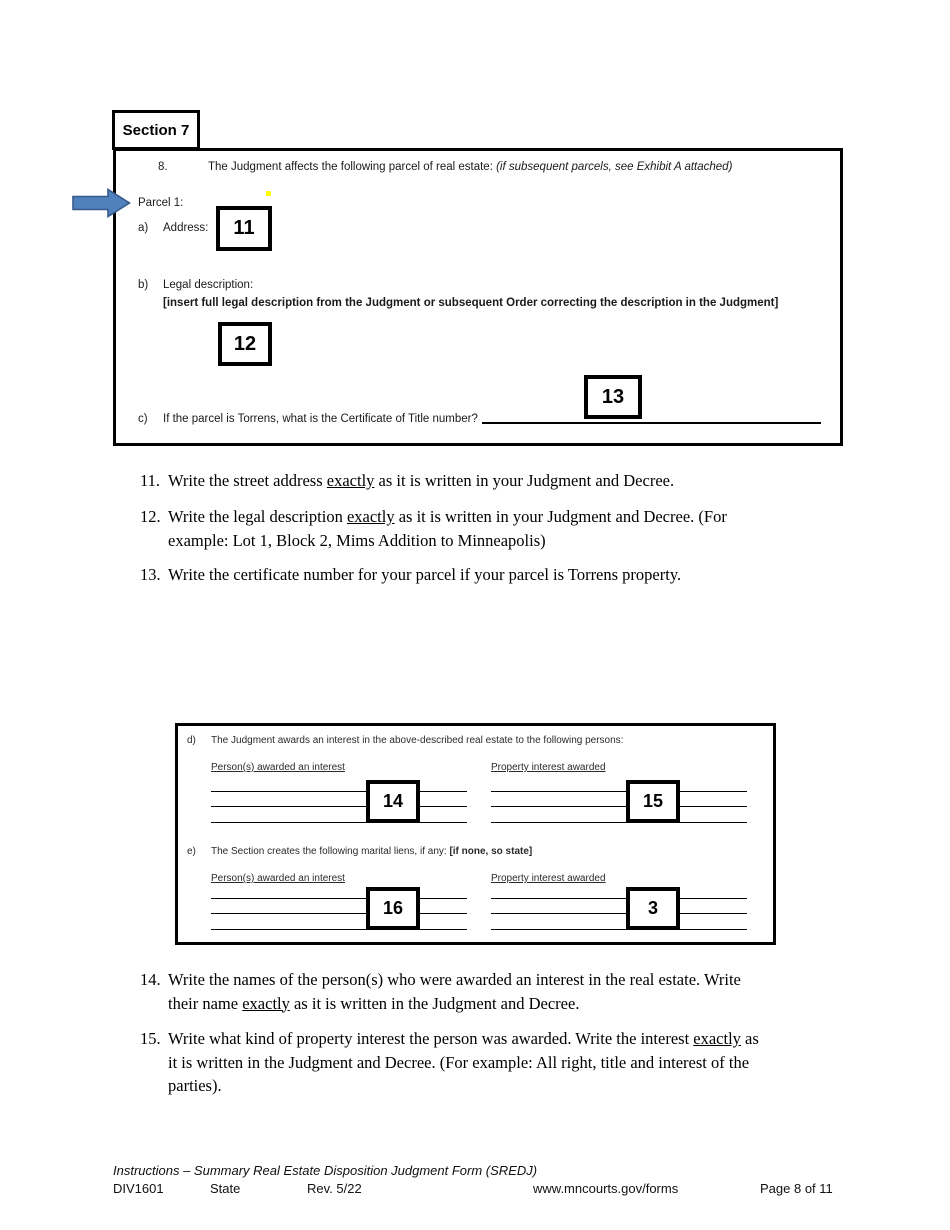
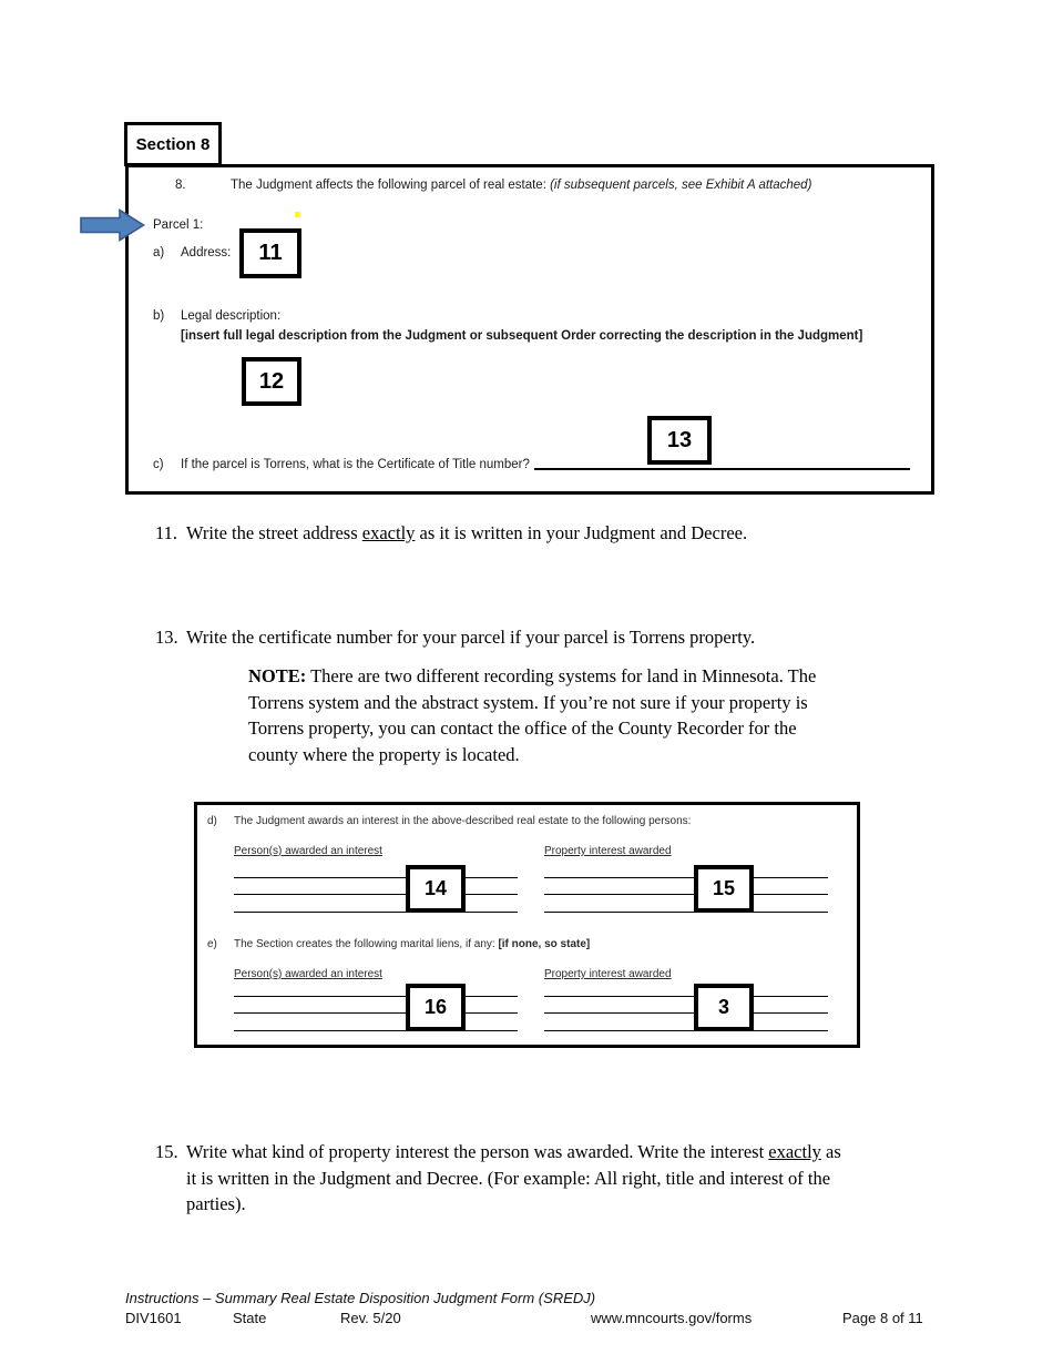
- Section 7
+ Section 8
  8.
  The Judgment affects the following parcel of real estate: (if subsequent parcels, see Exhibit A attached)
  Parcel 1:
  a)
  Address:
  11
  b)
  Legal description:
  [insert full legal description from the Judgment or subsequent Order correcting the description in the Judgment]
  12
  13
  c)
  If the parcel is Torrens, what is the Certificate of Title number?
  11.
  Write the street address exactly as it is written in your Judgment and Decree.
- 12.
- Write the legal description exactly as it is written in your Judgment and Decree. (For
- example: Lot 1, Block 2, Mims Addition to Minneapolis)
  13.
  Write the certificate number for your parcel if your parcel is Torrens property.
+ NOTE: There are two different recording systems for land in Minnesota. The
+ Torrens system and the abstract system. If you’re not sure if your property is
+ Torrens property, you can contact the office of the County Recorder for the
+ county where the property is located.
  d)
  The Judgment awards an interest in the above-described real estate to the following persons:
  Person(s) awarded an interest
  Property interest awarded
  14
  15
  e)
  The Section creates the following marital liens, if any: [if none, so state]
  Person(s) awarded an interest
  Property interest awarded
  16
  3
- 14.
- Write the names of the person(s) who were awarded an interest in the real estate. Write
- their name exactly as it is written in the Judgment and Decree.
  15.
  Write what kind of property interest the person was awarded. Write the interest exactly as
  it is written in the Judgment and Decree. (For example: All right, title and interest of the
  parties).
  Instructions – Summary Real Estate Disposition Judgment Form (SREDJ)
  DIV1601
  State
- Rev. 5/22
+ Rev. 5/20
  www.mncourts.gov/forms
  Page 8 of 11
